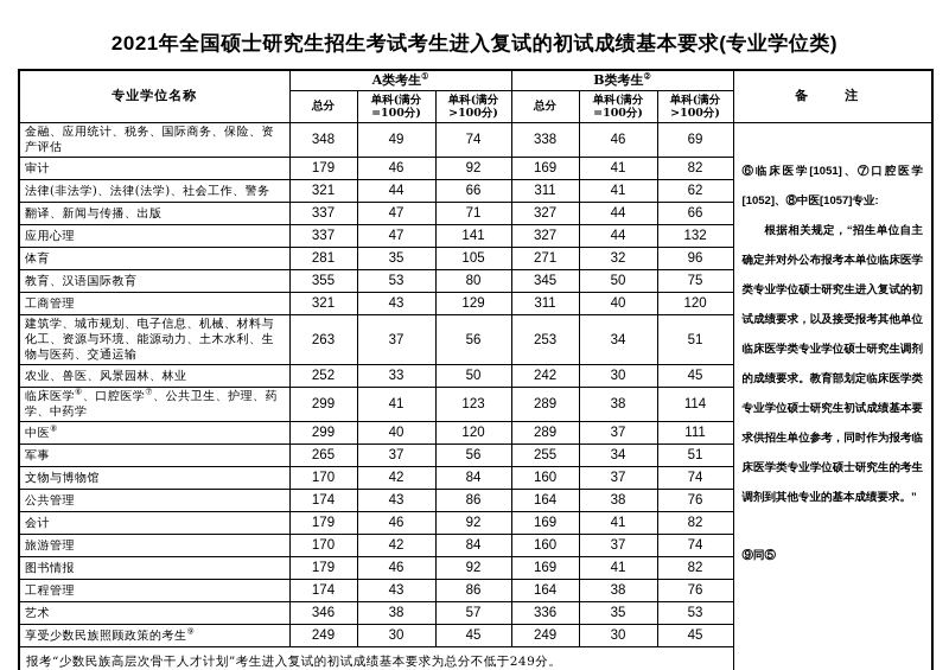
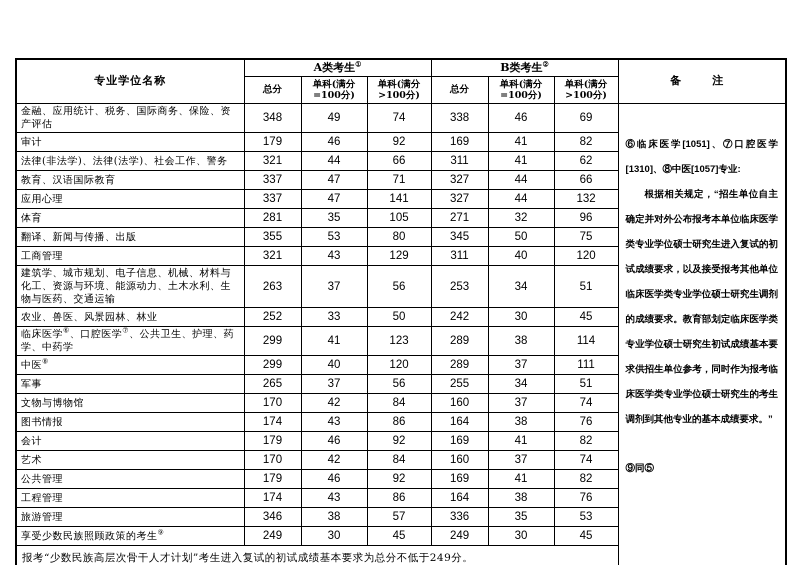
- 2021年全国硕士研究生招生考试考生进入复试的初试成绩基本要求(专业学位类)
  专业学位名称	A类考生①	B类考生②	备 注
  总分	单科(满分=100分)	单科(满分>100分)	总分	单科(满分=100分)	单科(满分>100分)
- 金融、应用统计、税务、国际商务、保险、资产评估	348	49	74	338	46	69	⑥临床医学[1051]、⑦口腔医学[1052]、⑧中医[1057]专业:根据相关规定，“招生单位自主确定并对外公布报考本单位临床医学类专业学位硕士研究生进入复试的初试成绩要求，以及接受报考其他单位临床医学类专业学位硕士研究生调剂的成绩要求。教育部划定临床医学类专业学位硕士研究生初试成绩基本要求供招生单位参考，同时作为报考临床医学类专业学位硕士研究生的考生调剂到其他专业的基本成绩要求。”⑨同⑤
+ 金融、应用统计、税务、国际商务、保险、资产评估	348	49	74	338	46	69	⑥临床医学[1051]、⑦口腔医学[1310]、⑧中医[1057]专业:根据相关规定，“招生单位自主确定并对外公布报考本单位临床医学类专业学位硕士研究生进入复试的初试成绩要求，以及接受报考其他单位临床医学类专业学位硕士研究生调剂的成绩要求。教育部划定临床医学类专业学位硕士研究生初试成绩基本要求供招生单位参考，同时作为报考临床医学类专业学位硕士研究生的考生调剂到其他专业的基本成绩要求。”⑨同⑤
  审计	179	46	92	169	41	82
  法律(非法学)、法律(法学)、社会工作、警务	321	44	66	311	41	62
- 翻译、新闻与传播、出版	337	47	71	327	44	66
+ 教育、汉语国际教育	337	47	71	327	44	66
  应用心理	337	47	141	327	44	132
  体育	281	35	105	271	32	96
- 教育、汉语国际教育	355	53	80	345	50	75
+ 翻译、新闻与传播、出版	355	53	80	345	50	75
  工商管理	321	43	129	311	40	120
  建筑学、城市规划、电子信息、机械、材料与化工、资源与环境、能源动力、土木水利、生物与医药、交通运输	263	37	56	253	34	51
  农业、兽医、风景园林、林业	252	33	50	242	30	45
  临床医学⑥、口腔医学⑦、公共卫生、护理、药学、中药学	299	41	123	289	38	114
  中医⑧	299	40	120	289	37	111
  军事	265	37	56	255	34	51
  文物与博物馆	170	42	84	160	37	74
- 公共管理	174	43	86	164	38	76
+ 图书情报	174	43	86	164	38	76
  会计	179	46	92	169	41	82
- 旅游管理	170	42	84	160	37	74
+ 艺术	170	42	84	160	37	74
- 图书情报	179	46	92	169	41	82
+ 公共管理	179	46	92	169	41	82
  工程管理	174	43	86	164	38	76
- 艺术	346	38	57	336	35	53
+ 旅游管理	346	38	57	336	35	53
  享受少数民族照顾政策的考生⑨	249	30	45	249	30	45
  报考“少数民族高层次骨干人才计划”考生进入复试的初试成绩基本要求为总分不低于249分。
